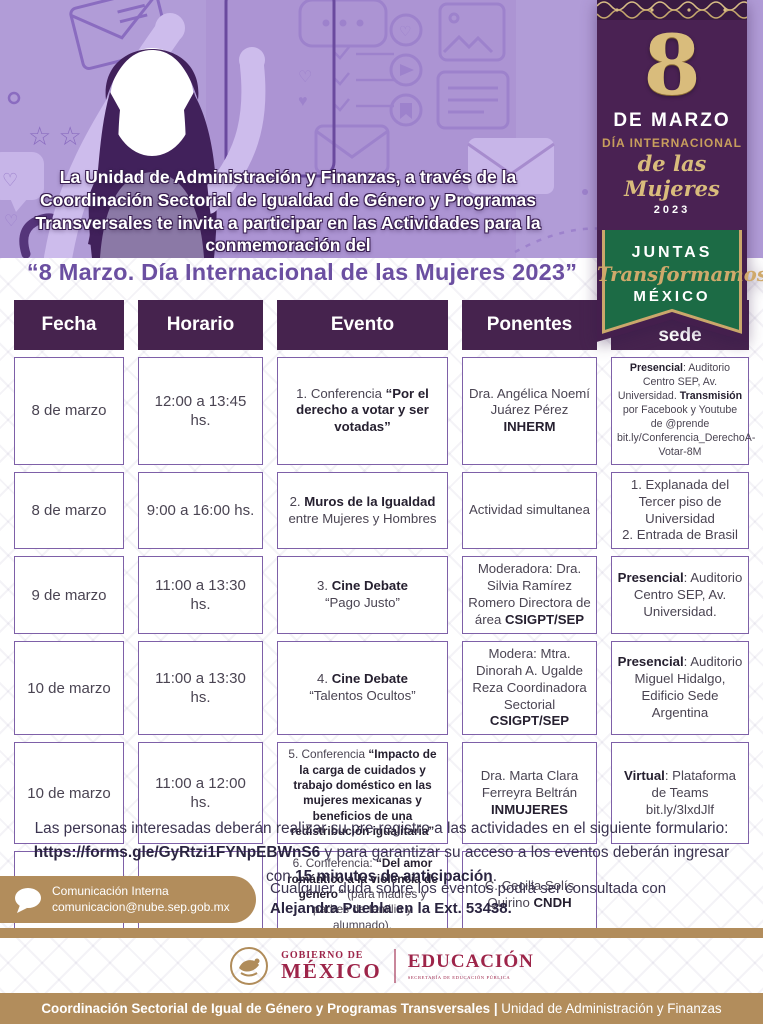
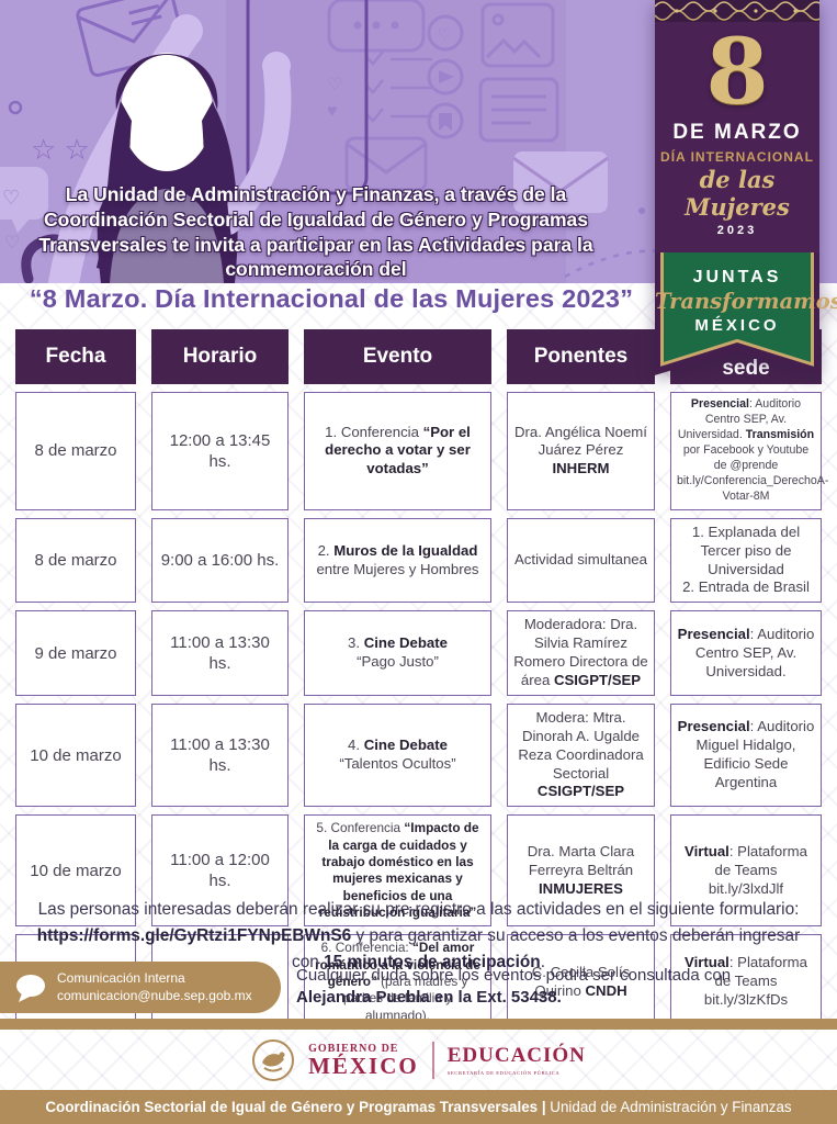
  ☆ ☆
  ♡
  La Unidad de Administración y Finanzas, a través de la Coordinación Sectorial de Igualdad de Género y Programas Transversales te invita a participar en las Actividades para la conmemoración del
  8
  DE MARZO
  DÍA INTERNACIONAL
  de las Mujeres
  2023
  JUNTAS
  Transformamos
  MÉXICO
  “8 Marzo. Día Internacional de las Mujeres 2023”
  Fecha
  Horario
  Evento
  Ponentes
  8 de marzo
  12:00 a 13:45 hs.
  1. Conferencia “Por el derecho a votar y ser votadas”
  Dra. Angélica Noemí Juárez Pérez
  INHERM
  Presencial: Auditorio Centro SEP, Av. Universidad. Transmisión por Facebook y Youtube de @prende bit.ly/Conferencia_DerechoA-Votar-8M
  8 de marzo
  9:00 a 16:00 hs.
  2. Muros de la Igualdad entre Mujeres y Hombres
  Actividad simultanea
  1. Explanada del Tercer piso de Universidad
  2. Entrada de Brasil
  9 de marzo
  11:00 a 13:30 hs.
  3. Cine Debate
  “Pago Justo”
  Moderadora: Dra. Silvia Ramírez Romero Directora de área CSIGPT/SEP
  Presencial: Auditorio Centro SEP, Av. Universidad.
  10 de marzo
  11:00 a 13:30 hs.
  4. Cine Debate
  “Talentos Ocultos”
  Modera: Mtra. Dinorah A. Ugalde Reza Coordinadora Sectorial CSIGPT/SEP
  Presencial: Auditorio Miguel Hidalgo, Edificio Sede Argentina
  10 de marzo
  11:00 a 12:00 hs.
  5. Conferencia “Impacto de la carga de cuidados y trabajo doméstico en las mujeres mexicanas y beneficios de una redistribución igualitaria”
  Dra. Marta Clara Ferreyra Beltrán
  INMUJERES
  Virtual: Plataforma de Teams bit.ly/3lxdJlf
  6. Conferencia: “Del amor romántico a la violencia de género” (para madres y padres de familia y alumnado).
  C. Cecilia Solís Quirino CNDH
+ Virtual: Plataforma de Teams bit.ly/3lzKfDs
  Las personas interesadas deberán realizar su pre-registro a las actividades en el siguiente formulario: https://forms.gle/GyRtzi1FYNpEBWnS6 y para garantizar su acceso a los eventos deberán ingresar con 15 minutos de anticipación.
  Comunicación Interna
  comunicacion@nube.sep.gob.mx
  Cualquier duda sobre los eventos podrá ser consultada con
  Alejandra Puebla en la Ext. 53438.
  GOBIERNO DE
  MÉXICO
  EDUCACIÓN
  Coordinación Sectorial de Igual de Género y Programas Transversales | Unidad de Administración y Finanzas
